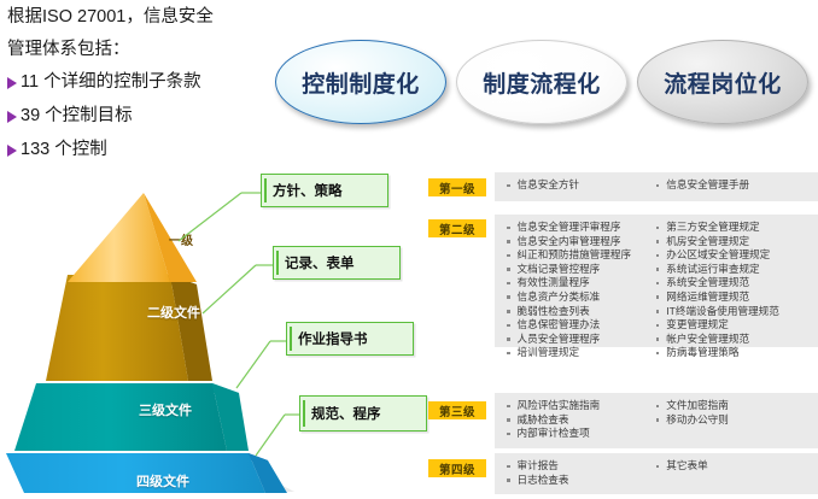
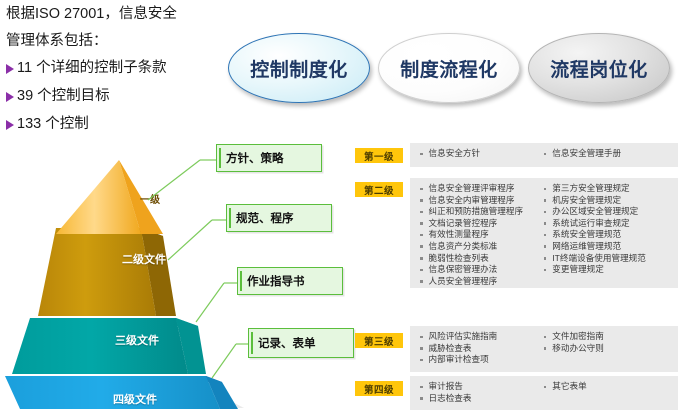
  根据ISO 27001，信息安全
  管理体系包括：
  11 个详细的控制子条款
  39 个控制目标
  133 个控制
  控制制度化
  制度流程化
  流程岗位化
  一级
  二级文件
  三级文件
  四级文件
  方针、策略
- 记录、表单
+ 规范、程序
  作业指导书
- 规范、程序
+ 记录、表单
  第一级
  信息安全方针
  信息安全管理手册
  第二级
  信息安全管理评审程序
  信息安全内审管理程序
  纠正和预防措施管理程序
  文档记录管控程序
  有效性测量程序
  信息资产分类标准
  脆弱性检查列表
  信息保密管理办法
  人员安全管理程序
- 培训管理规定
  第三方安全管理规定
  机房安全管理规定
  办公区域安全管理规定
  系统试运行审查规定
  系统安全管理规范
  网络运维管理规范
  IT终端设备使用管理规范
  变更管理规定
- 帐户安全管理规范
- 防病毒管理策略
  第三级
  风险评估实施指南
  威胁检查表
  内部审计检查项
  文件加密指南
  移动办公守则
  第四级
  审计报告
  日志检查表
  其它表单
